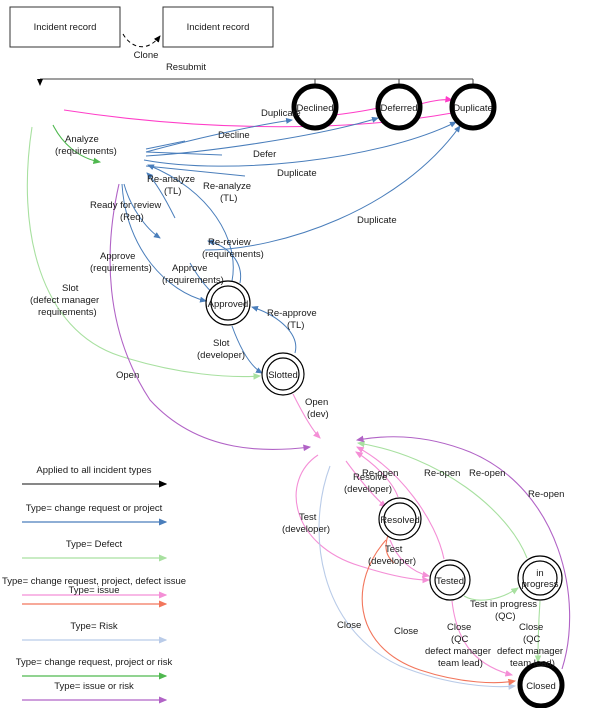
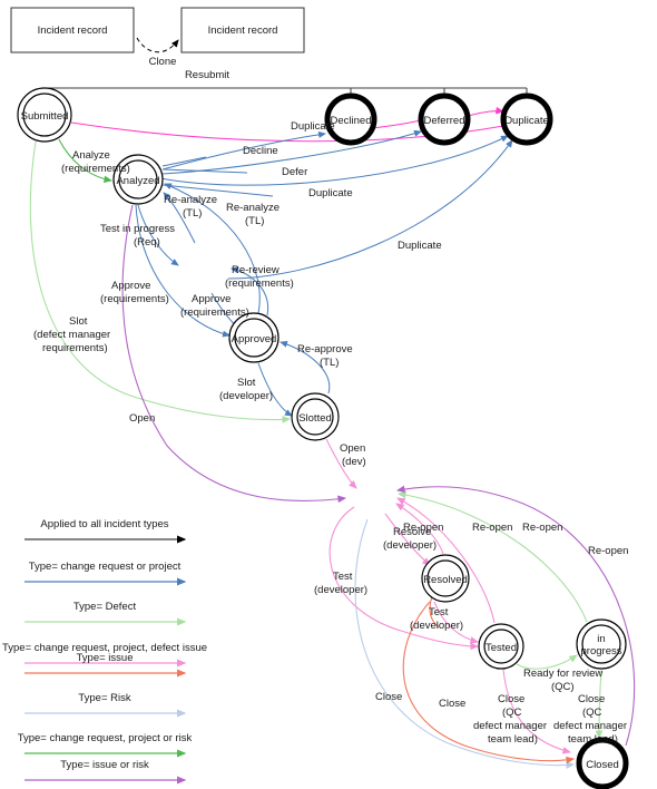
  Incident record
  Incident record
  Clone
  Resubmit
+ Submitted
+ Analyzed
  Declined
  Deferred
  Duplicate
  Approved
  Slotted
  Resolved
  Tested
  in
  progress
  Closed
  Duplicate
  Decline
  Defer
  Duplicate
  Duplicate
  Analyze
  (requirements)
  Re-analyze
  (TL)
  Re-analyze
  (TL)
- Ready for review
+ Test in progress
  (Req)
  Re-review
  (requirements)
  Approve
  (requirements)
  Approve
  (requirements)
  Slot
  (defect manager
  requirements)
  Re-approve
  (TL)
  Slot
  (developer)
  Open
  Open
  (dev)
  Resolve
  (developer)
  Re-open
  Re-open
  Re-open
  Re-open
  Test
  (developer)
  Test
  (developer)
- Test in progress
+ Ready for review
  (QC)
  Close
  (QC
  defect manager
  team lead)
  Close
  (QC
  defect manager
  team lead)
  Close
  Close
  Applied to all incident types
  Type= change request or project
  Type= Defect
  Type= change request, project, defect issue
  Type= issue
  Type= Risk
  Type= change request, project or risk
  Type= issue or risk
